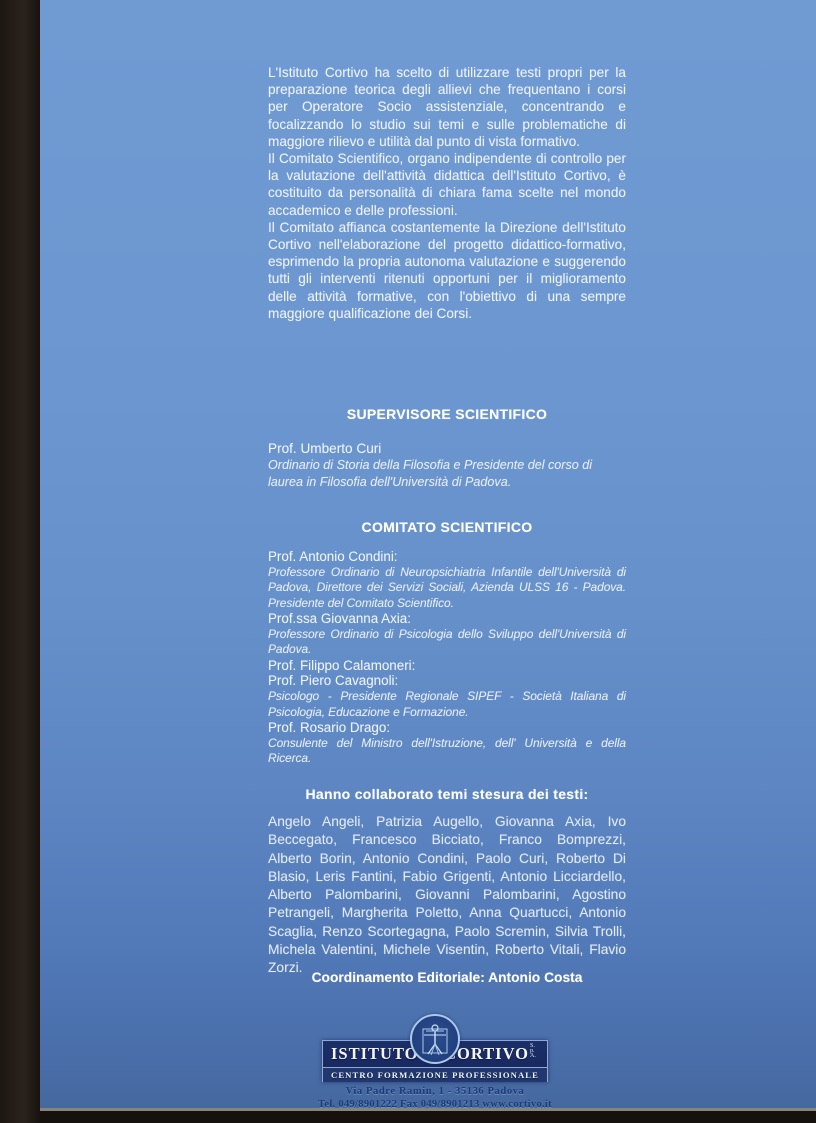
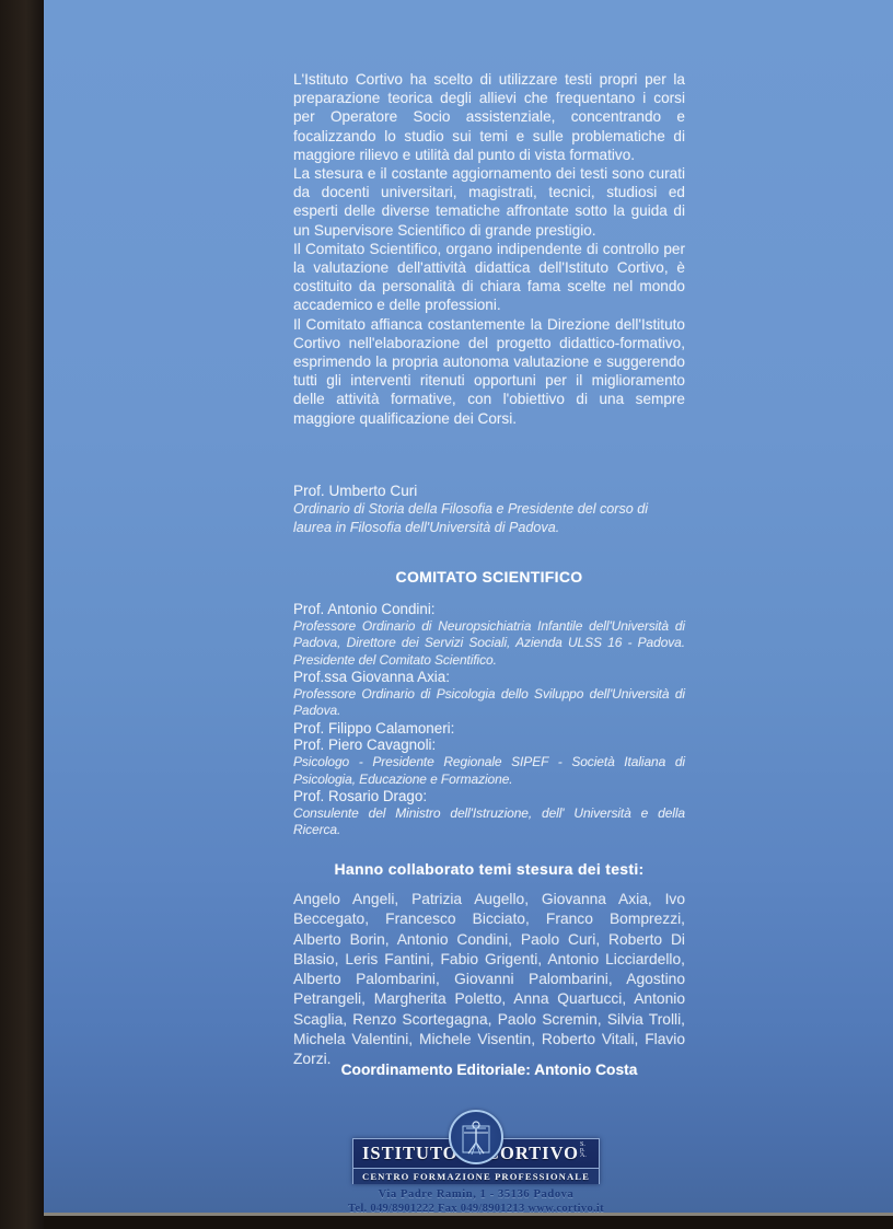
  L'Istituto Cortivo ha scelto di utilizzare testi propri per la preparazione teorica degli allievi che frequentano i corsi per Operatore Socio assistenziale, concentrando e focalizzando lo studio sui temi e sulle problematiche di maggiore rilievo e utilità dal punto di vista formativo.
+ La stesura e il costante aggiornamento dei testi sono curati da docenti universitari, magistrati, tecnici, studiosi ed esperti delle diverse tematiche affrontate sotto la guida di un Supervisore Scientifico di grande prestigio.
  Il Comitato Scientifico, organo indipendente di controllo per la valutazione dell'attività didattica dell'Istituto Cortivo, è costituito da personalità di chiara fama scelte nel mondo accademico e delle professioni.
  Il Comitato affianca costantemente la Direzione dell'Istituto Cortivo nell'elaborazione del progetto didattico-formativo, esprimendo la propria autonoma valutazione e suggerendo tutti gli interventi ritenuti opportuni per il miglioramento delle attività formative, con l'obiettivo di una sempre maggiore qualificazione dei Corsi.
- SUPERVISORE SCIENTIFICO
  Prof. Umberto Curi
  Ordinario di Storia della Filosofia e Presidente del corso di laurea in Filosofia dell'Università di Padova.
  COMITATO SCIENTIFICO
  Prof. Antonio Condini:
  Professore Ordinario di Neuropsichiatria Infantile dell'Università di Padova, Direttore dei Servizi Sociali, Azienda ULSS 16 - Padova. Presidente del Comitato Scientifico.
  Prof.ssa Giovanna Axia:
  Professore Ordinario di Psicologia dello Sviluppo dell'Università di Padova.
  Prof. Filippo Calamoneri:
  Prof. Piero Cavagnoli:
  Psicologo - Presidente Regionale SIPEF - Società Italiana di Psicologia, Educazione e Formazione.
  Prof. Rosario Drago:
  Consulente del Ministro dell'Istruzione, dell' Università e della Ricerca.
  Hanno collaborato temi stesura dei testi:
  Angelo Angeli, Patrizia Augello, Giovanna Axia, Ivo Beccegato, Francesco Bicciato, Franco Bomprezzi, Alberto Borin, Antonio Condini, Paolo Curi, Roberto Di Blasio, Leris Fantini, Fabio Grigenti, Antonio Licciardello, Alberto Palombarini, Giovanni Palombarini, Agostino Petrangeli, Margherita Poletto, Anna Quartucci, Antonio Scaglia, Renzo Scortegagna, Paolo Scremin, Silvia Trolli, Michela Valentini, Michele Visentin, Roberto Vitali, Flavio Zorzi.
  Coordinamento Editoriale: Antonio Costa
  ISTITUTO
  ORTIVO
  CENTRO FORMAZIONE PROFESSIONALE
  Via Padre Ramin, 1 - 35136 Padova
  Tel. 049/8901222 Fax 049/8901213 www.cortivo.it
